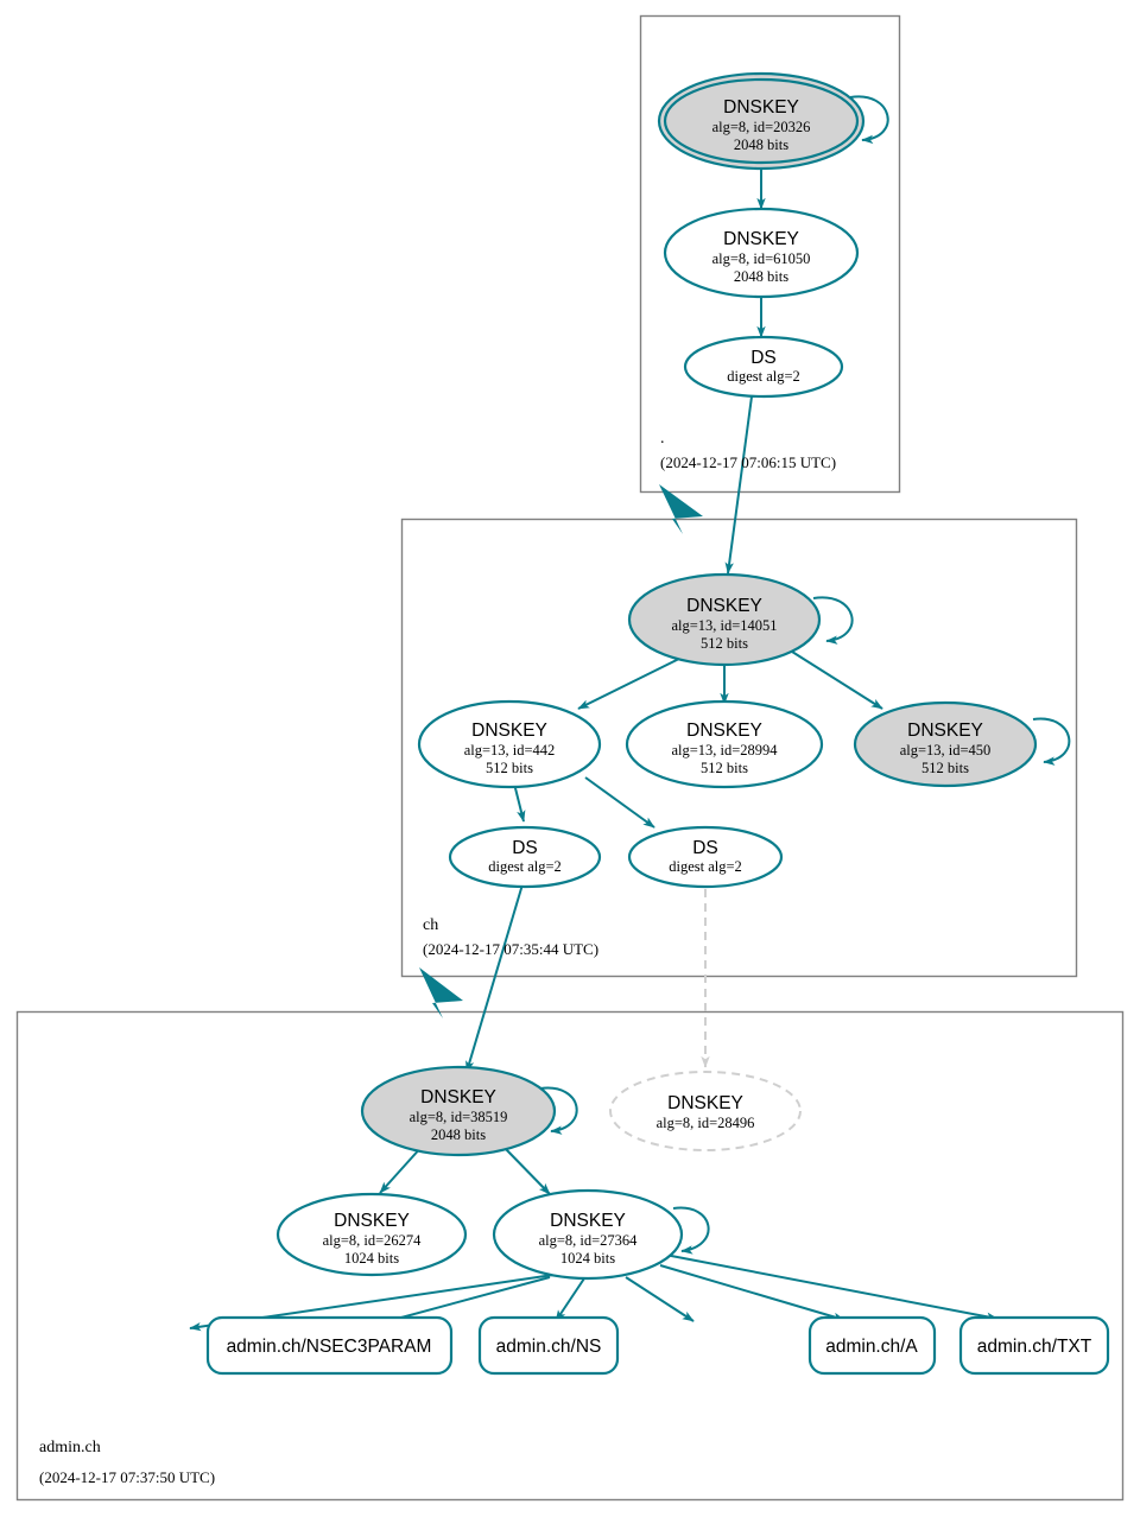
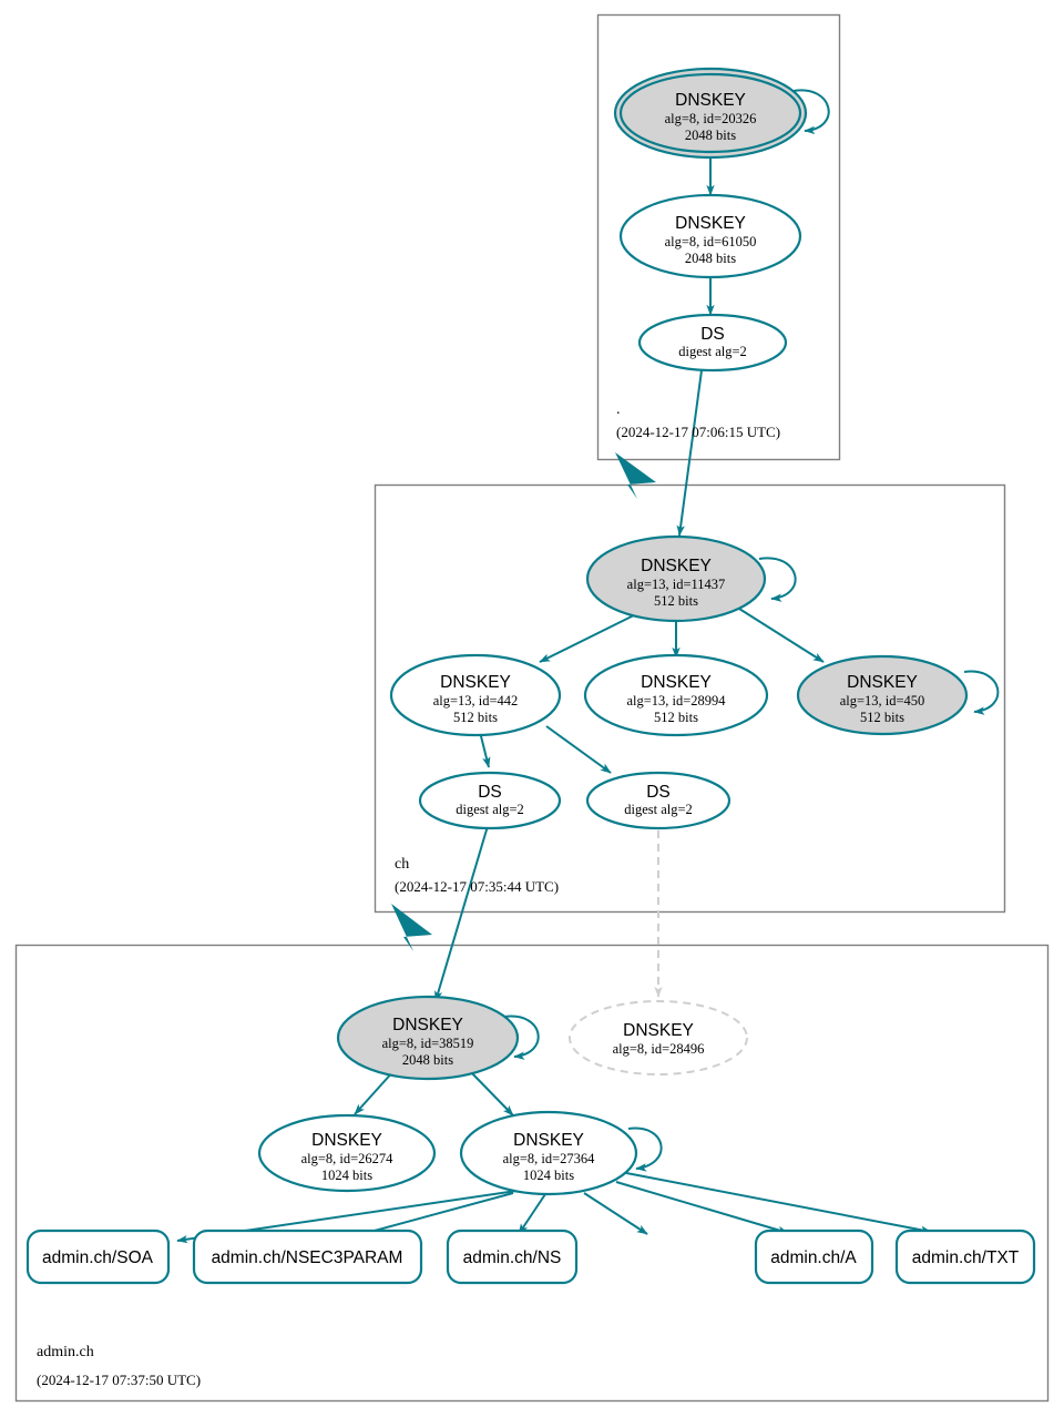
  DNSKEY
  alg=8, id=20326
  2048 bits
  DNSKEY
  alg=8, id=61050
  2048 bits
  DS
  digest alg=2
  .
  (2024-12-17 07:06:15 UTC)
  DNSKEY
- alg=13, id=14051
+ alg=13, id=11437
  512 bits
  DNSKEY
  alg=13, id=442
  512 bits
  DNSKEY
  alg=13, id=28994
  512 bits
  DNSKEY
  alg=13, id=450
  512 bits
  DS
  digest alg=2
  DS
  digest alg=2
  ch
  (2024-12-17 07:35:44 UTC)
  DNSKEY
  alg=8, id=38519
  2048 bits
  DNSKEY
  alg=8, id=28496
  DNSKEY
  alg=8, id=26274
  1024 bits
  DNSKEY
  alg=8, id=27364
  1024 bits
+ admin.ch/SOA
  admin.ch/NSEC3PARAM
  admin.ch/NS
  admin.ch/A
  admin.ch/TXT
  admin.ch
  (2024-12-17 07:37:50 UTC)
